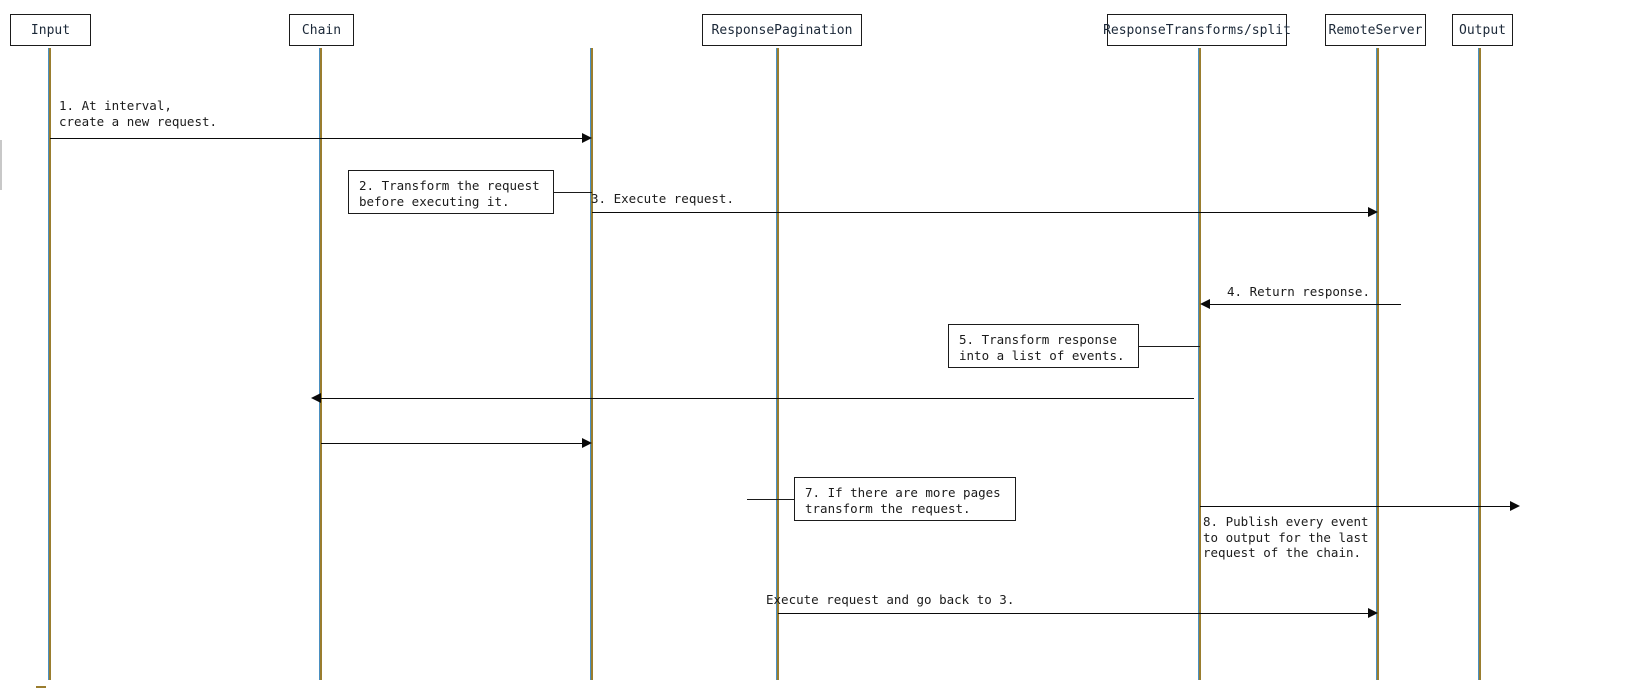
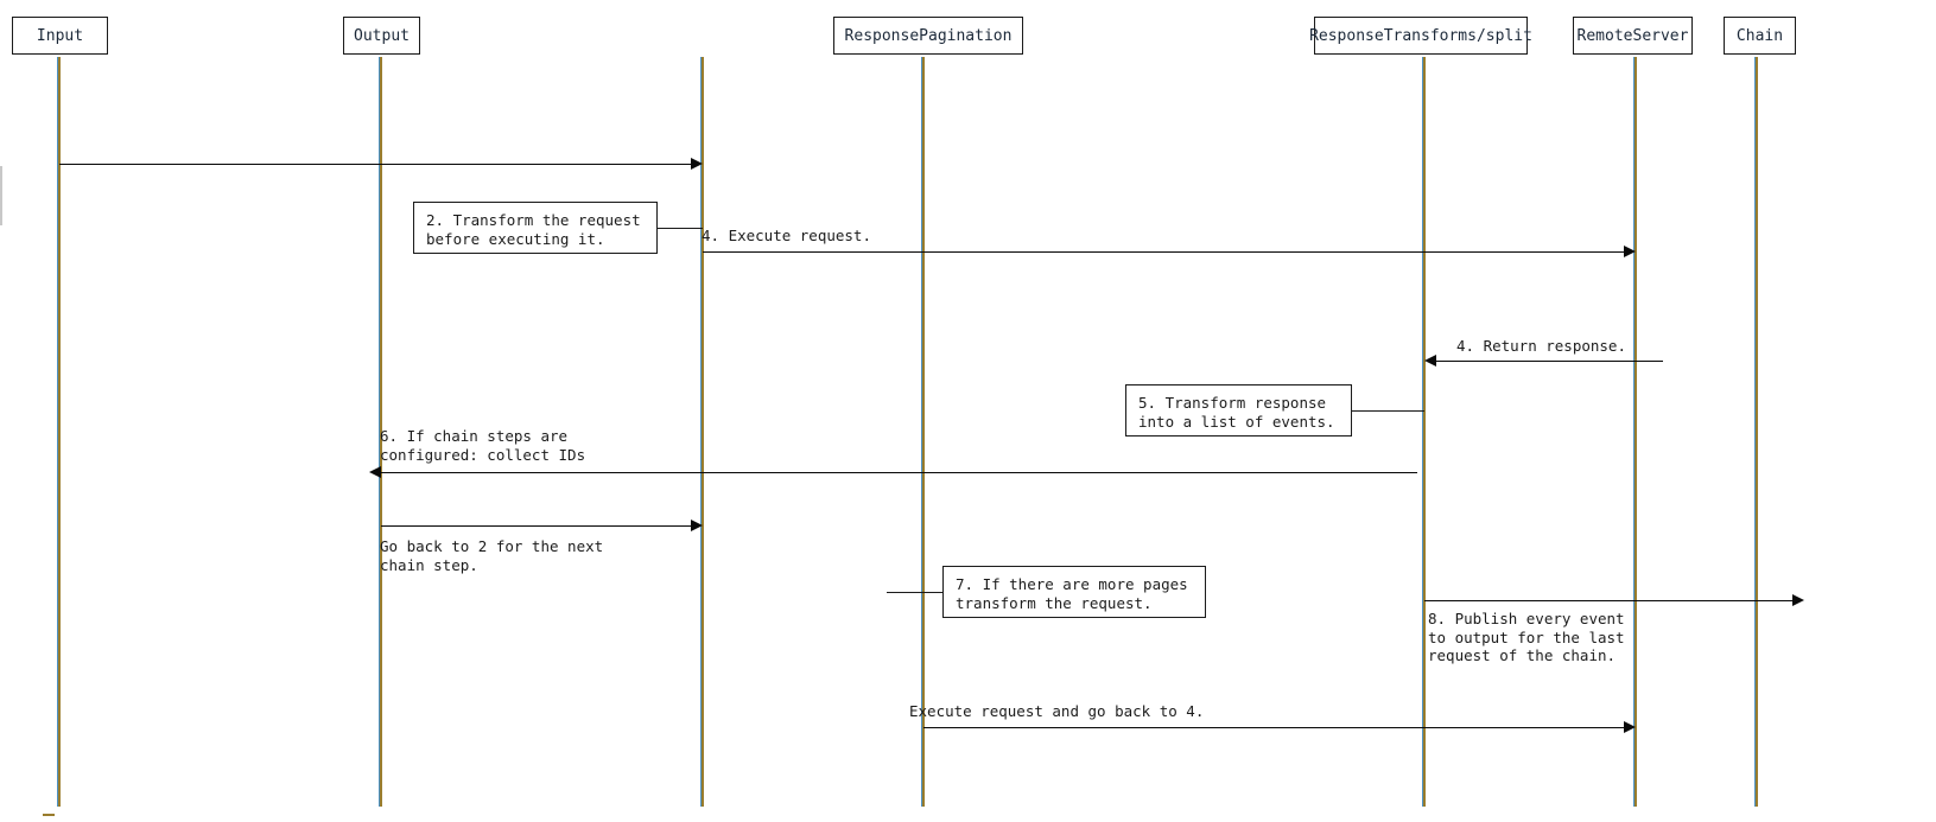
  Input
- Chain
+ Output
  ResponsePagination
  ResponseTransforms/split
  RemoteServer
- Output
+ Chain
- 1. At interval,
- create a new request.
  2. Transform the request
  before executing it.
- 3. Execute request.
+ 4. Execute request.
  4. Return response.
  5. Transform response
  into a list of events.
+ 6. If chain steps are
+ configured: collect IDs
+ Go back to 2 for the next
+ chain step.
  7. If there are more pages
  transform the request.
  8. Publish every event
  to output for the last
  request of the chain.
- Execute request and go back to 3.
+ Execute request and go back to 4.
